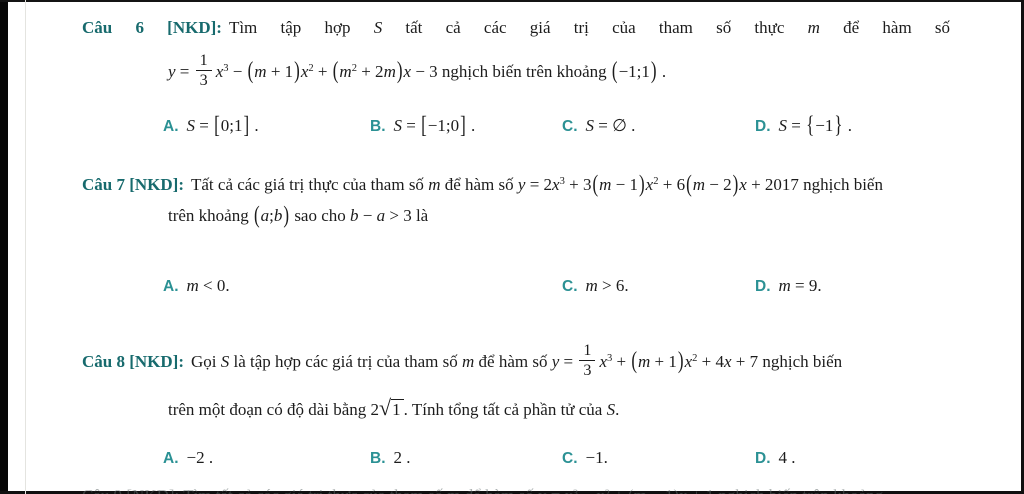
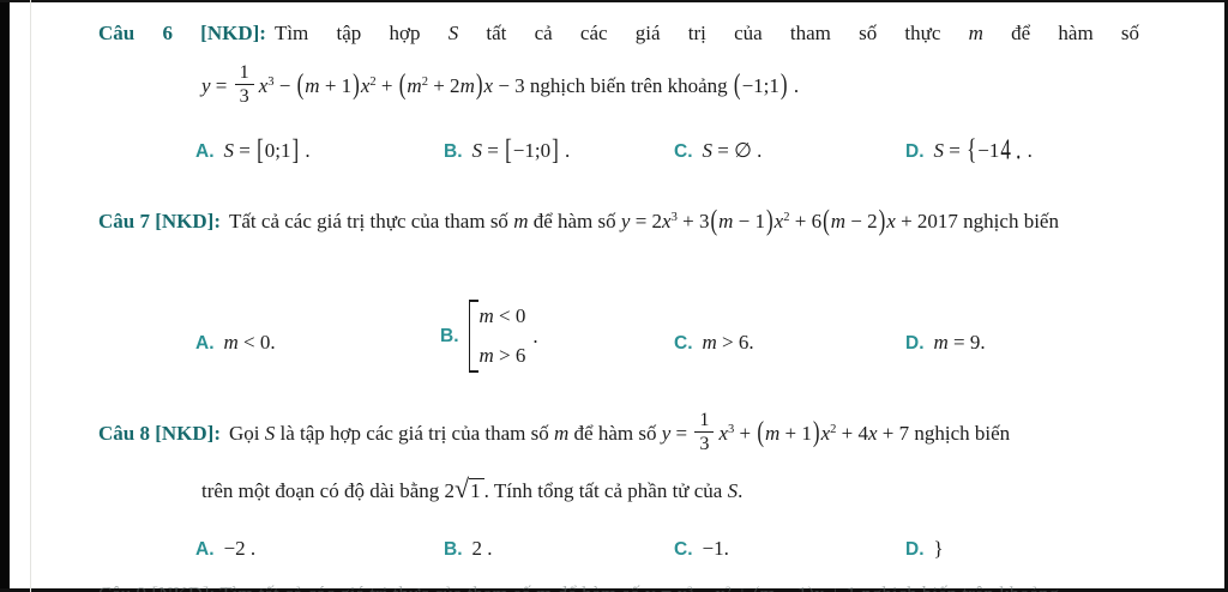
  Câu 6 [NKD]: Tìm tập hợp S tất cả các giá trị của tham số thực m để hàm số
  y =
  1
  3
  x3 − (m + 1)x2 + (m2 + 2m)x − 3 nghịch biến trên khoảng (−1;1) .
  A. S = [0;1] .
  B. S = [−1;0] .
  C. S = ∅ .
- D. S = {−1} .
+ D. S = {−14 . .
  Câu 7 [NKD]: Tất cả các giá trị thực của tham số m để hàm số y = 2x3 + 3(m − 1)x2 + 6(m − 2)x + 2017 nghịch biến
- trên khoảng (a;b) sao cho b − a > 3 là
  A. m < 0.
+ B.
+ m < 0
+ m > 6
+ .
  C. m > 6.
  D. m = 9.
  Câu 8 [NKD]: Gọi S là tập hợp các giá trị của tham số m để hàm số y =
  1
  3
  x3 + (m + 1)x2 + 4x + 7 nghịch biến
  trên một đoạn có độ dài bằng 2√1 . Tính tổng tất cả phần tử của S.
  A. −2 .
  B. 2 .
  C. −1.
- D. 4 .
+ D. }
